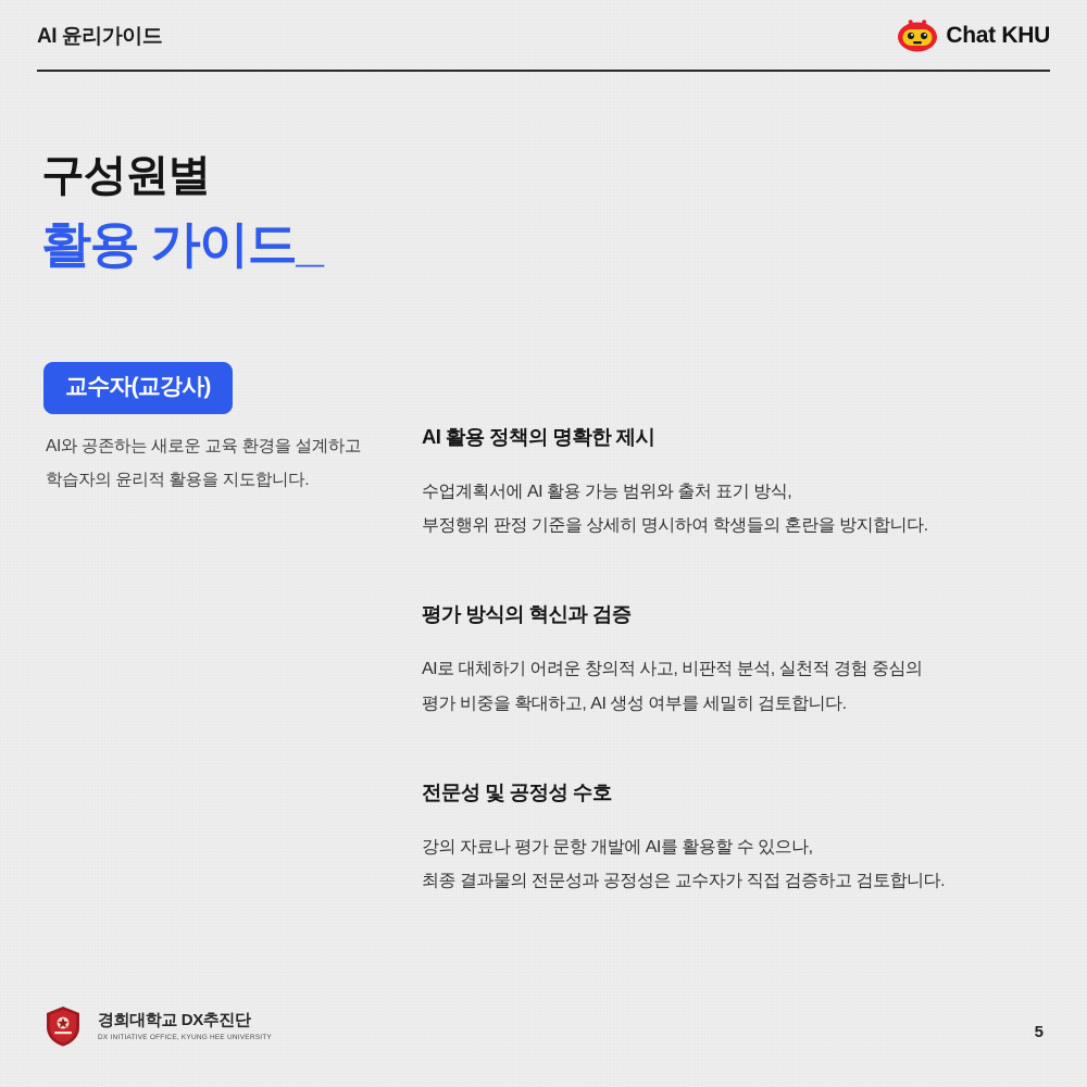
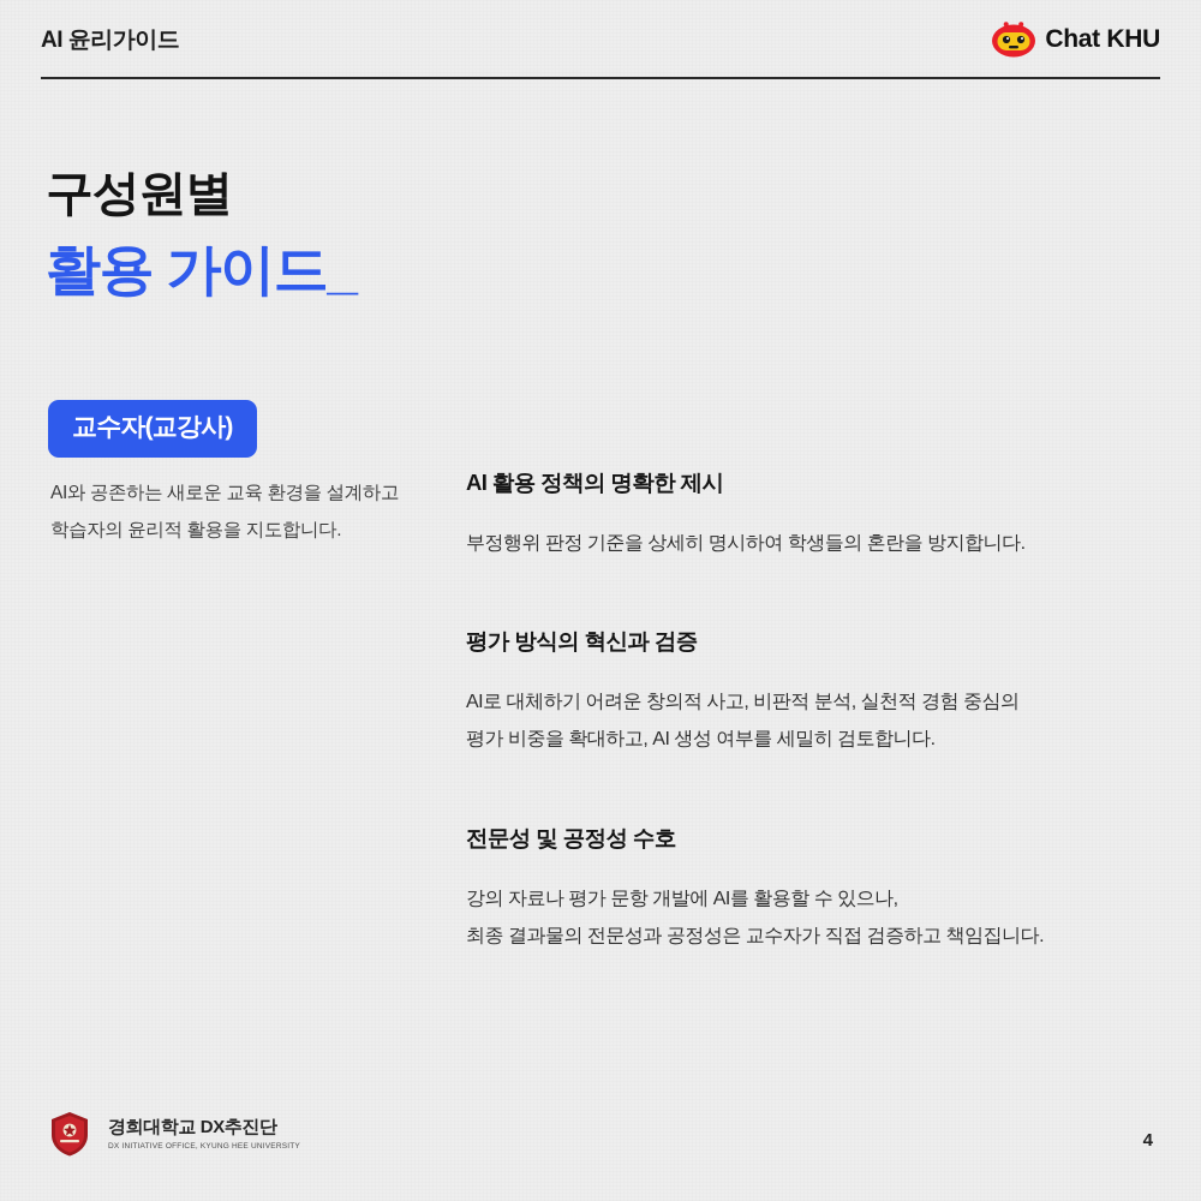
  AI 윤리가이드
  Chat KHU
  구성원별
  활용 가이드_
  교수자(교강사)
  AI와 공존하는 새로운 교육 환경을 설계하고
  학습자의 윤리적 활용을 지도합니다.
  AI 활용 정책의 명확한 제시
- 수업계획서에 AI 활용 가능 범위와 출처 표기 방식,
  부정행위 판정 기준을 상세히 명시하여 학생들의 혼란을 방지합니다.
  평가 방식의 혁신과 검증
  AI로 대체하기 어려운 창의적 사고, 비판적 분석, 실천적 경험 중심의
  평가 비중을 확대하고, AI 생성 여부를 세밀히 검토합니다.
  전문성 및 공정성 수호
  강의 자료나 평가 문항 개발에 AI를 활용할 수 있으나,
- 최종 결과물의 전문성과 공정성은 교수자가 직접 검증하고 검토합니다.
+ 최종 결과물의 전문성과 공정성은 교수자가 직접 검증하고 책임집니다.
  경희대학교 DX추진단
- 5
+ 4
